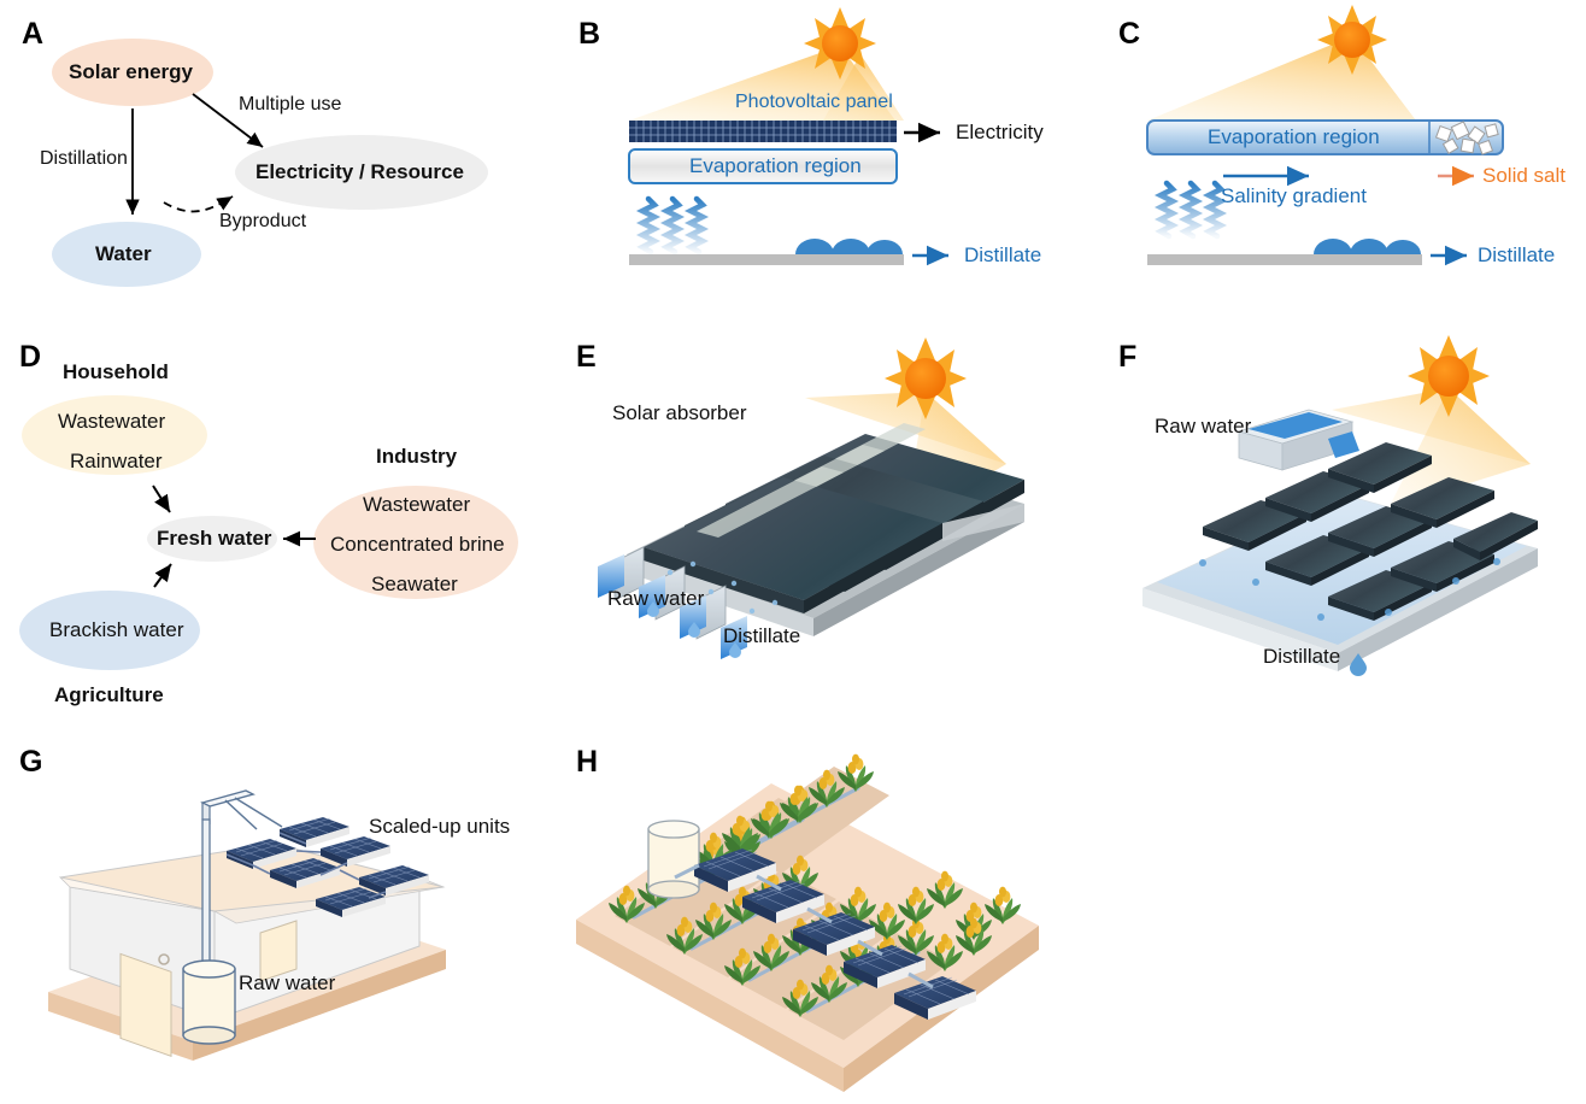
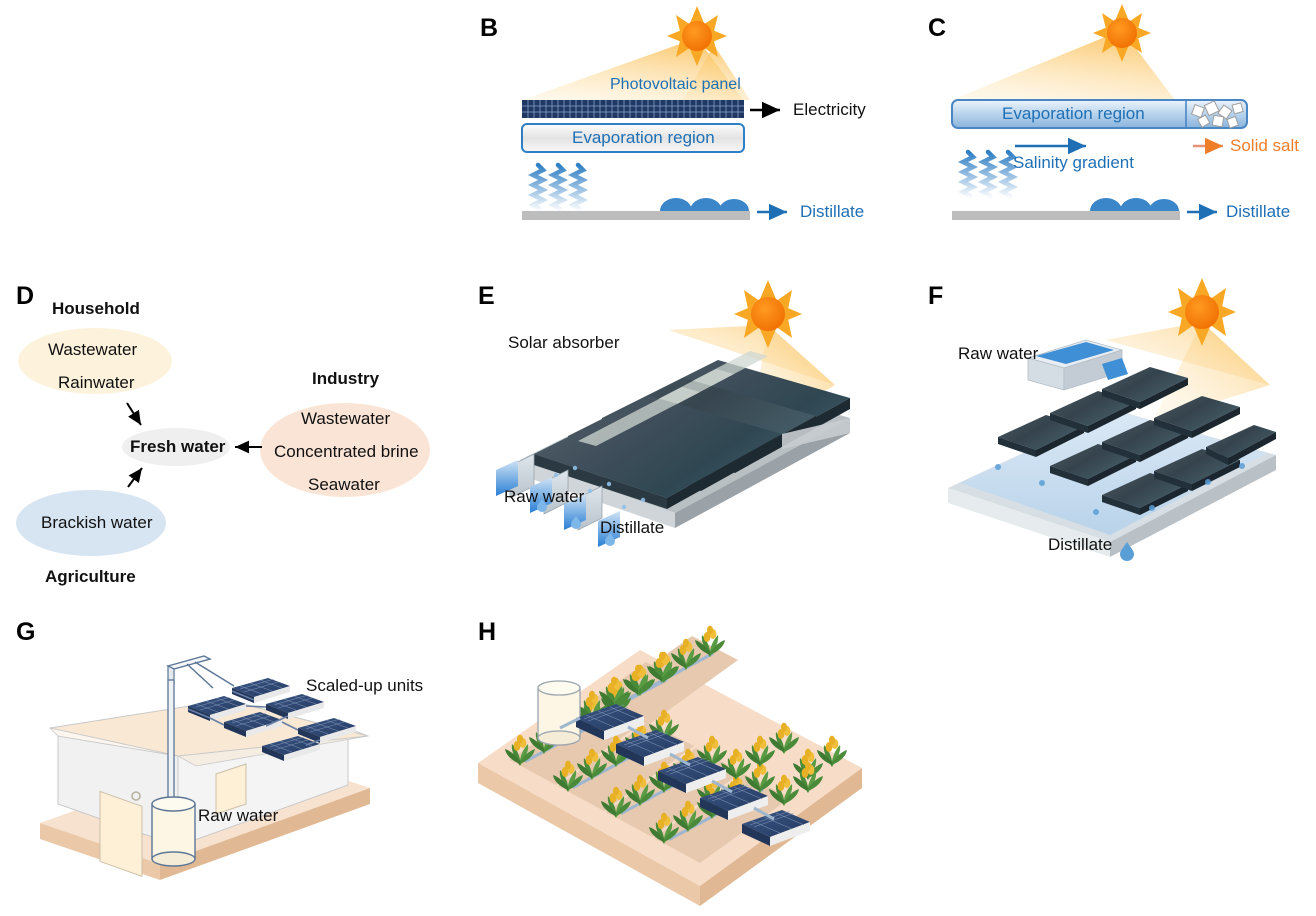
- A
- Solar energy
- Electricity / Resource
- Water
- Multiple use
- Distillation
- Byproduct
  B
  Photovoltaic panel
  Evaporation region
  Electricity
  Distillate
  C
  Evaporation region
  Salinity gradient
  Solid salt
  Distillate
  D
  Household
  Wastewater
  Rainwater
  Industry
  Wastewater
  Concentrated brine
  Seawater
  Brackish water
  Agriculture
  Fresh water
  E
  Solar absorber
  Raw water
  Distillate
  F
  Raw water
  Distillate
  G
  Scaled-up units
  Raw water
  H
